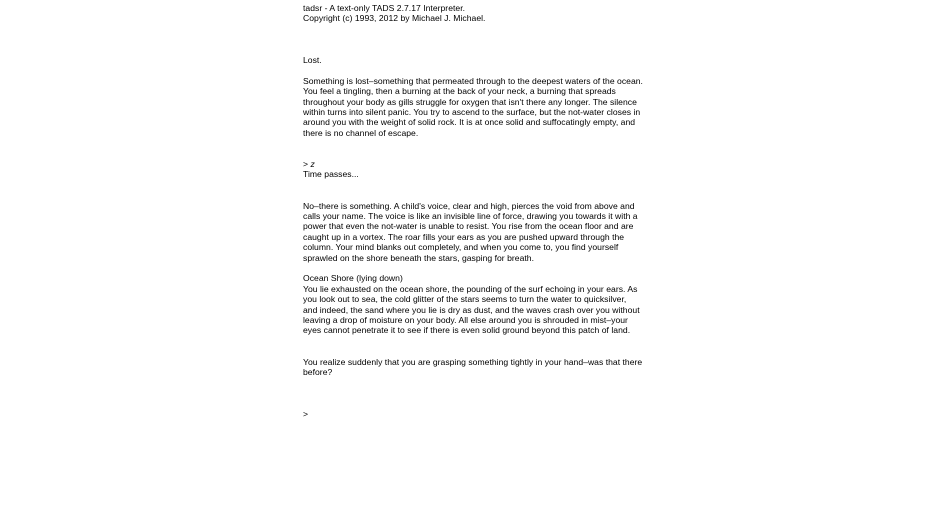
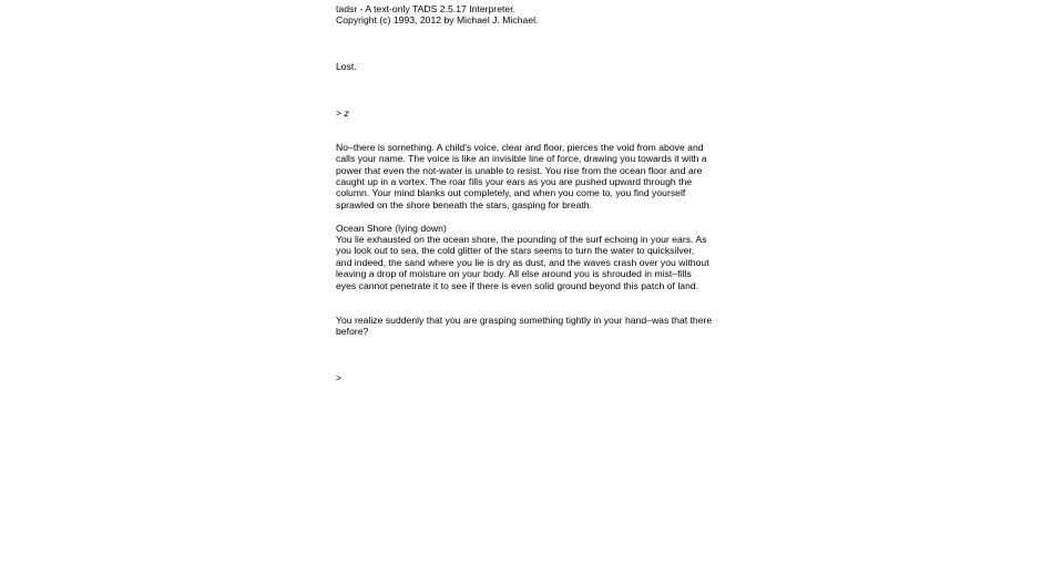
- tadsr - A text-only TADS 2.7.17 Interpreter.
+ tadsr - A text-only TADS 2.5.17 Interpreter.
  Copyright (c) 1993, 2012 by Michael J. Michael.
  Lost.
- Something is lost–something that permeated through to the deepest waters of the ocean. You feel a tingling, then a burning at the back of your neck, a burning that spreads throughout your body as gills struggle for oxygen that isn't there any longer. The silence within turns into silent panic. You try to ascend to the surface, but the not-water closes in around you with the weight of solid rock. It is at once solid and suffocatingly empty, and there is no channel of escape.
  > z
- Time passes...
- No–there is something. A child's voice, clear and high, pierces the void from above and calls your name. The voice is like an invisible line of force, drawing you towards it with a power that even the not-water is unable to resist. You rise from the ocean floor and are caught up in a vortex. The roar fills your ears as you are pushed upward through the column. Your mind blanks out completely, and when you come to, you find yourself sprawled on the shore beneath the stars, gasping for breath.
+ No–there is something. A child's voice, clear and floor, pierces the void from above and calls your name. The voice is like an invisible line of force, drawing you towards it with a power that even the not-water is unable to resist. You rise from the ocean floor and are caught up in a vortex. The roar fills your ears as you are pushed upward through the column. Your mind blanks out completely, and when you come to, you find yourself sprawled on the shore beneath the stars, gasping for breath.
  Ocean Shore (lying down)
- You lie exhausted on the ocean shore, the pounding of the surf echoing in your ears. As you look out to sea, the cold glitter of the stars seems to turn the water to quicksilver, and indeed, the sand where you lie is dry as dust, and the waves crash over you without leaving a drop of moisture on your body. All else around you is shrouded in mist–your eyes cannot penetrate it to see if there is even solid ground beyond this patch of land.
+ You lie exhausted on the ocean shore, the pounding of the surf echoing in your ears. As you look out to sea, the cold glitter of the stars seems to turn the water to quicksilver, and indeed, the sand where you lie is dry as dust, and the waves crash over you without leaving a drop of moisture on your body. All else around you is shrouded in mist–fills eyes cannot penetrate it to see if there is even solid ground beyond this patch of land.
  You realize suddenly that you are grasping something tightly in your hand–was that there before?
  >
